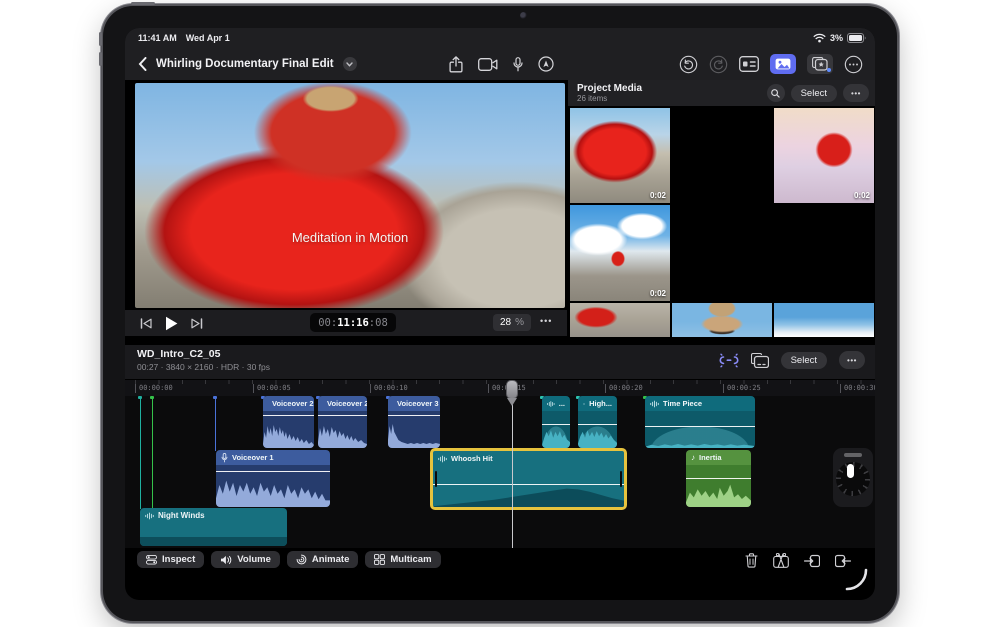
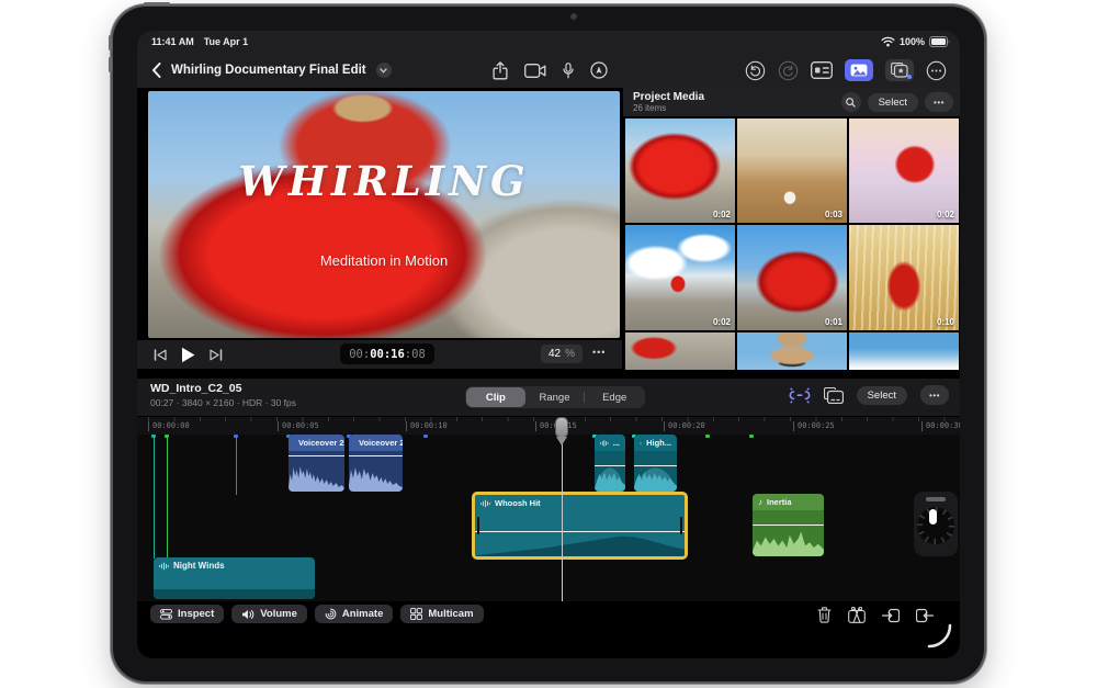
  11:41 AM
- Wed Apr 1
+ Tue Apr 1
- 3%
+ 100%
  Whirling Documentary Final Edit
+ WHIRLING
  Meditation in Motion
  Project Media
  26 items
  Select
  •••
  0:02
+ 0:03
  0:02
  0:02
+ 0:01
+ 0:10
  00:
- 11:16
+ 00:16
  :08
- 28
+ 42
  %
  •••
  WD_Intro_C2_05
  00:27 · 3840 × 2160 · HDR · 30 fps
+ Clip
+ Range
+ Edge
  Select
  •••
  00:00:00
  00:00:05
  00:00:10
  00:00:20
  00:00:25
  00:00:3
  Voiceover 2
  Voiceover 2
- Voiceover 3
  ...
  High...
- Time Piece
- Voiceover 1
  Whoosh Hit
  ♪
  Inertia
  Night Winds
  Inspect
  Volume
  Animate
  Multicam
